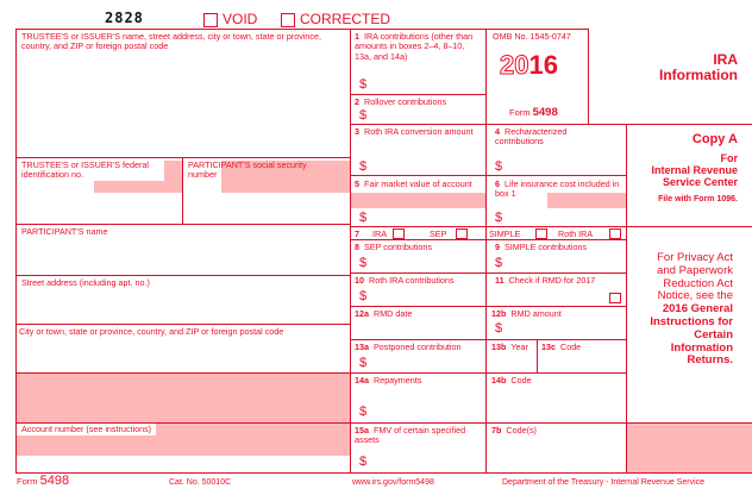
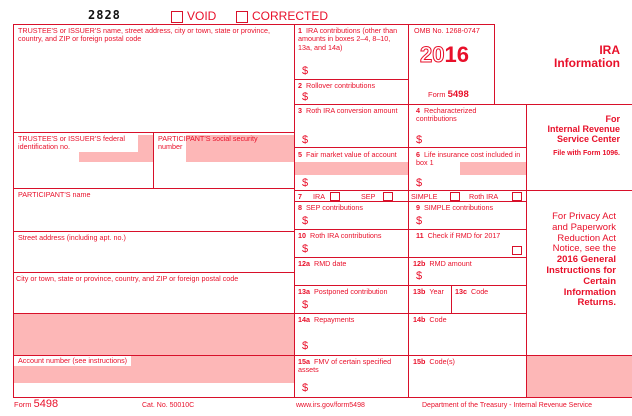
  2828
  VOID
  CORRECTED
  TRUSTEE'S or ISSUER'S name, street address, city or town, state or province, country, and ZIP or foreign postal code
  TRUSTEE'S or ISSUER'S federal identification no.
  PARTICIPANT'S social security number
  PARTICIPANT'S name
  Street address (including apt. no.)
  City or town, state or province, country, and ZIP or foreign postal code
  Account number (see instructions)
  1 IRA contributions (other than amounts in boxes 2–4, 8–10, 13a, and 14a)
  $
- OMB No. 1545-0747
+ OMB No. 1268-0747
  2016
  Form 5498
  IRA
  Information
  2 Rollover contributions
  $
  3 Roth IRA conversion amount
  $
  4 Recharacterized contributions
  $
- Copy A
  For
  Internal Revenue
  Service Center
  5 Fair market value of account
  $
  6 Life insurance cost included in box 1
  $
  7
  IRA
  SEP
  SIMPLE
  Roth IRA
  8 SEP contributions
  $
  9 SIMPLE contributions
  $
  For Privacy Act
  and Paperwork
  Reduction Act
  Notice, see the
  2016 General
  Instructions for
  Certain
  Information
  Returns.
  10 Roth IRA contributions
  $
  11 Check if RMD for 2017
  12a RMD date
  12b RMD amount
  $
  13a Postponed contribution
  $
  13b Year
  13c Code
  14a Repayments
  $
  14b Code
  15a FMV of certain specified assets
  $
- 7b Code(s)
+ 15b Code(s)
  Form 5498
